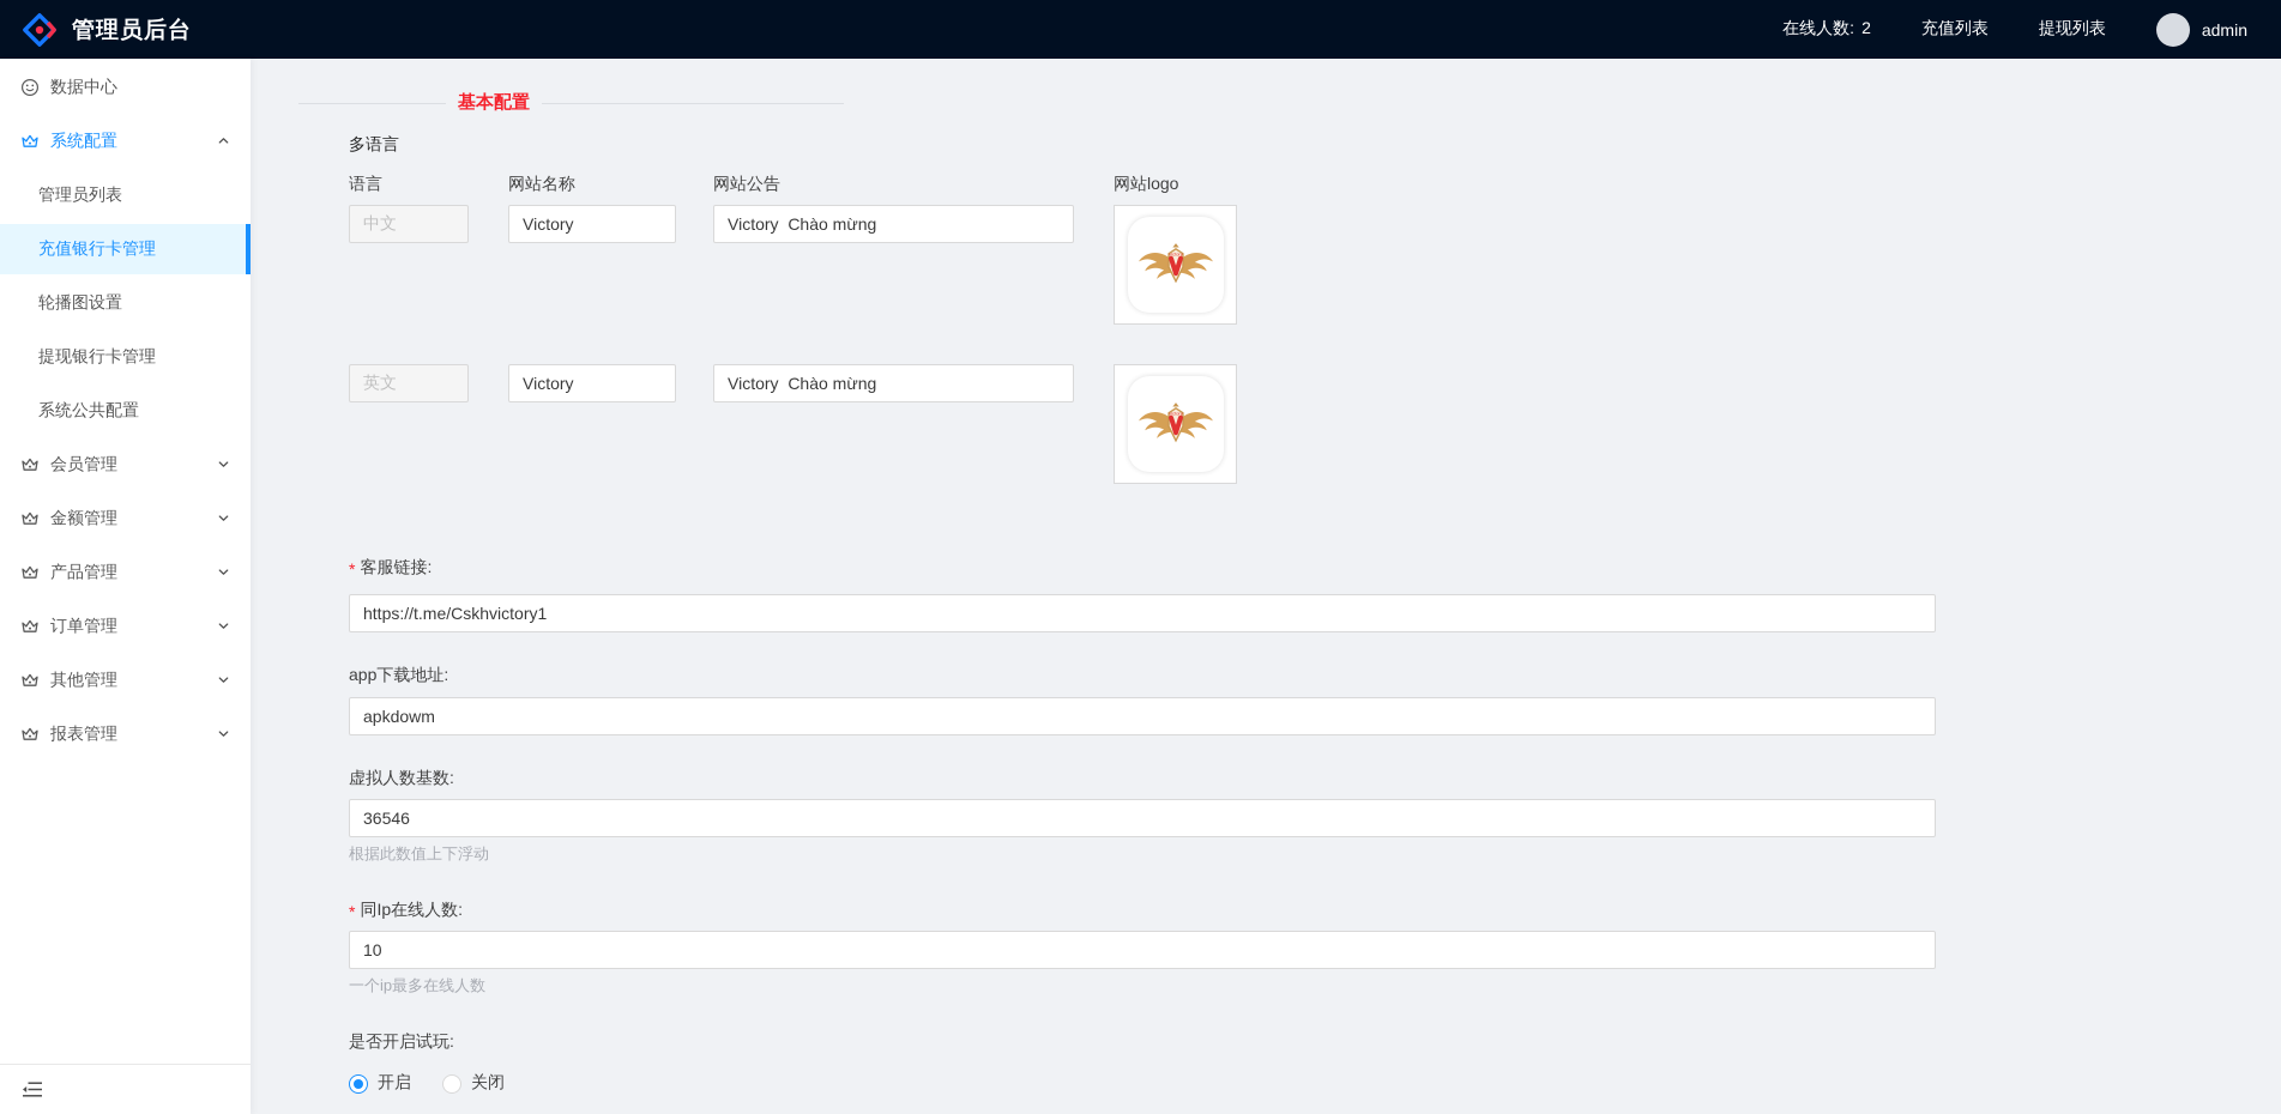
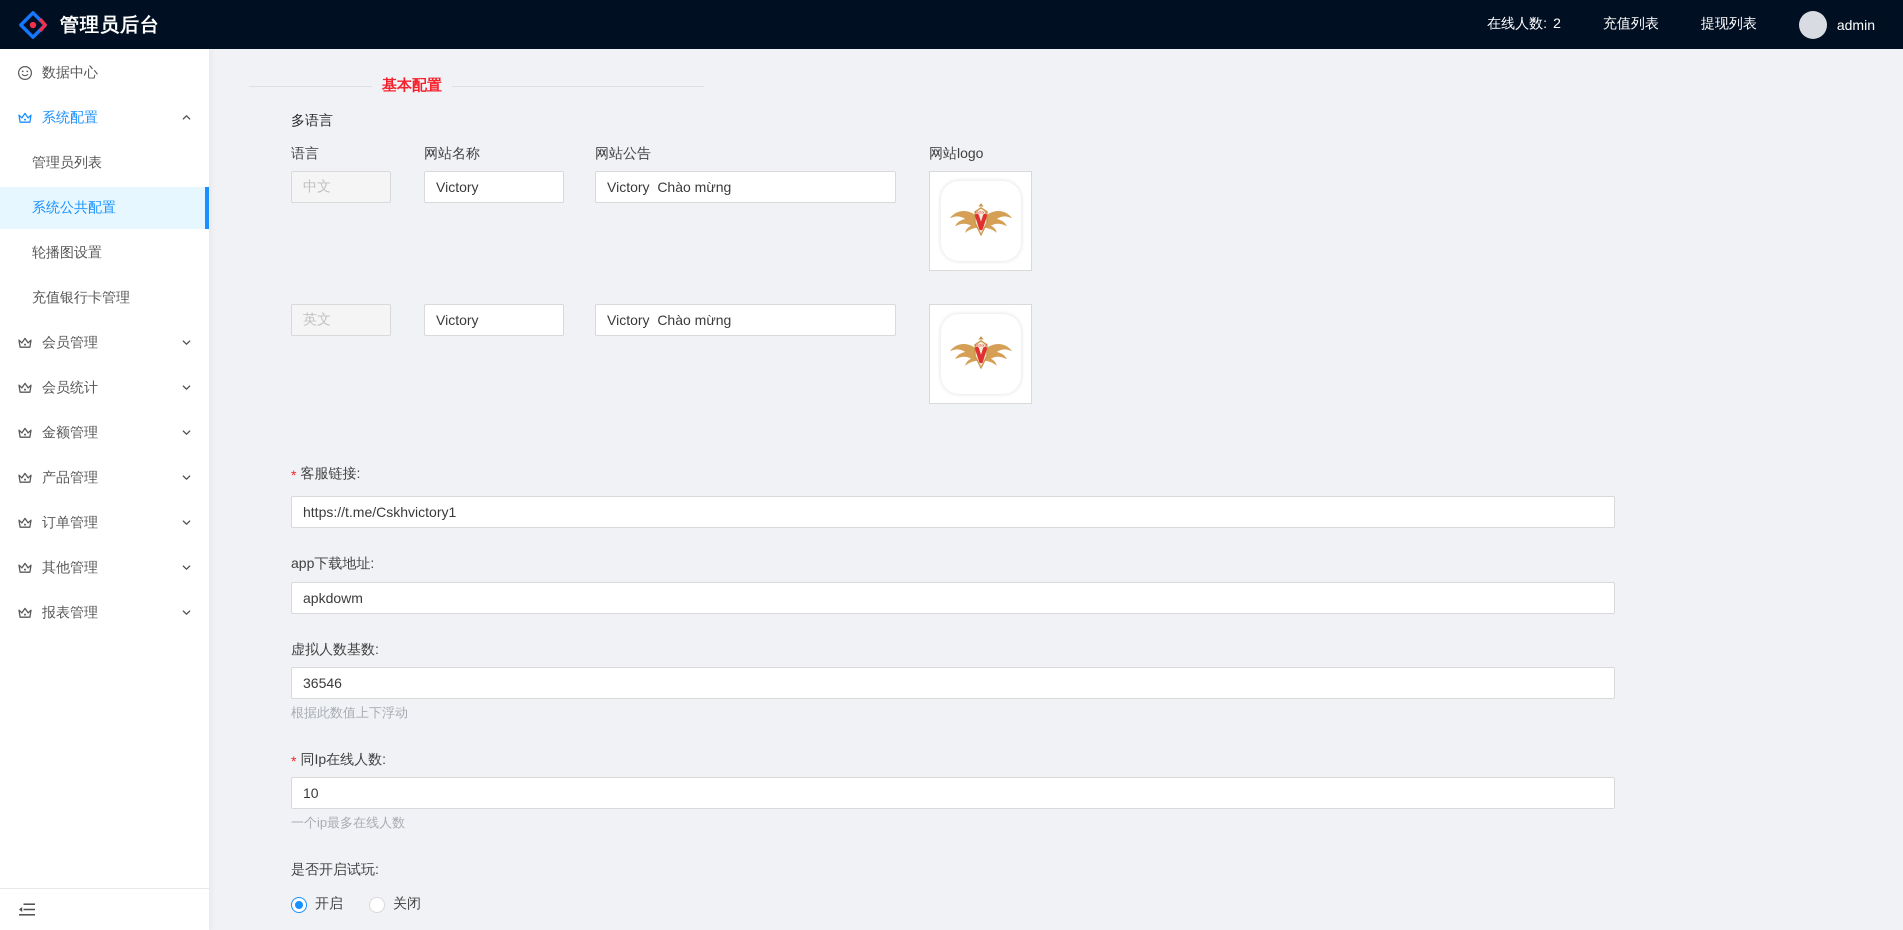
  管理员后台
  在线人数:
  2
  充值列表
  提现列表
  admin
  数据中心
  系统配置
  管理员列表
- 充值银行卡管理
+ 系统公共配置
  轮播图设置
- 提现银行卡管理
- 系统公共配置
+ 充值银行卡管理
  会员管理
+ 会员统计
  金额管理
  产品管理
  订单管理
  其他管理
  报表管理
  基本配置
  多语言
  语言
  网站名称
  网站公告
  网站logo
  中文
  Victory
  Victory Chào mừng
  英文
  Victory
  Victory Chào mừng
  *
  客服链接:
  https://t.me/Cskhvictory1
  app下载地址:
  apkdowm
  虚拟人数基数:
  36546
  根据此数值上下浮动
  *
  同Ip在线人数:
  10
  一个ip最多在线人数
  是否开启试玩:
  开启
  关闭
